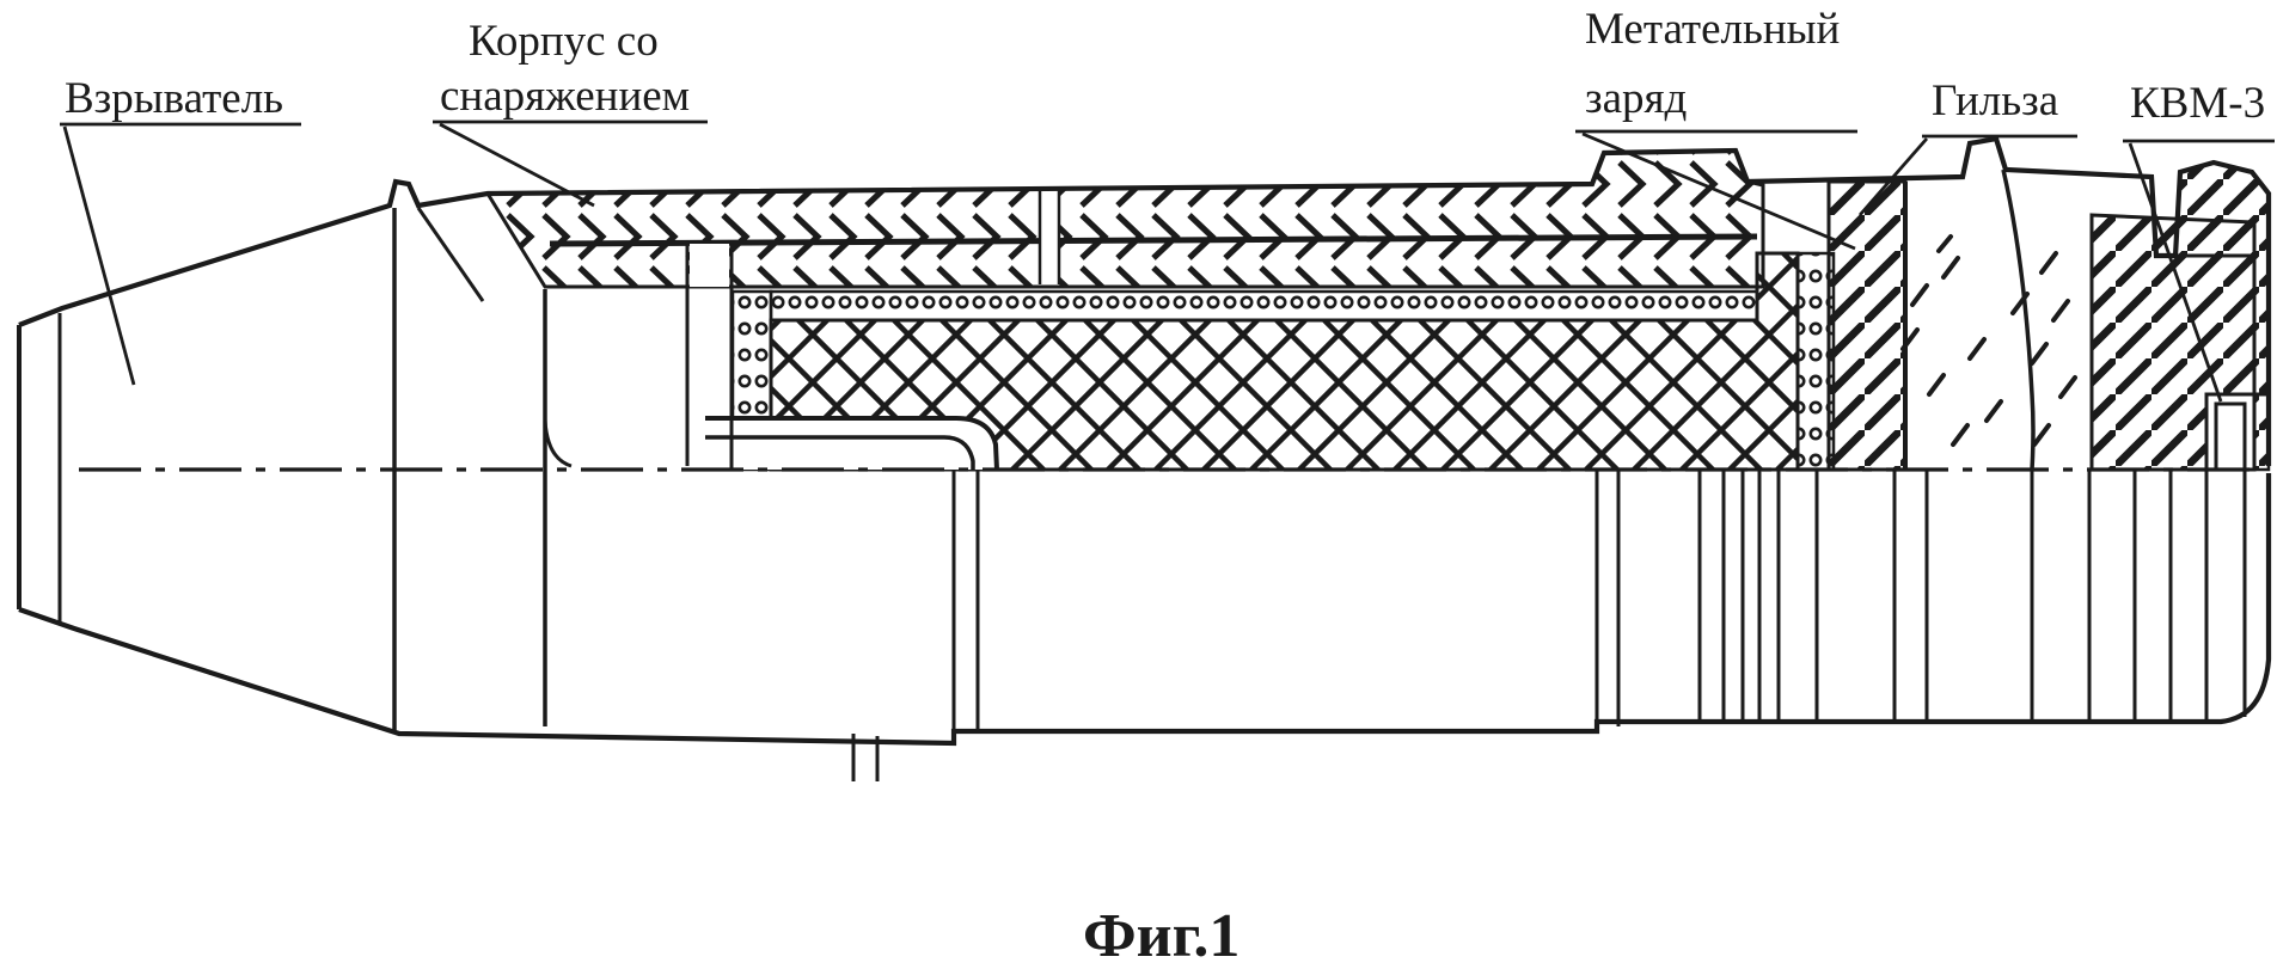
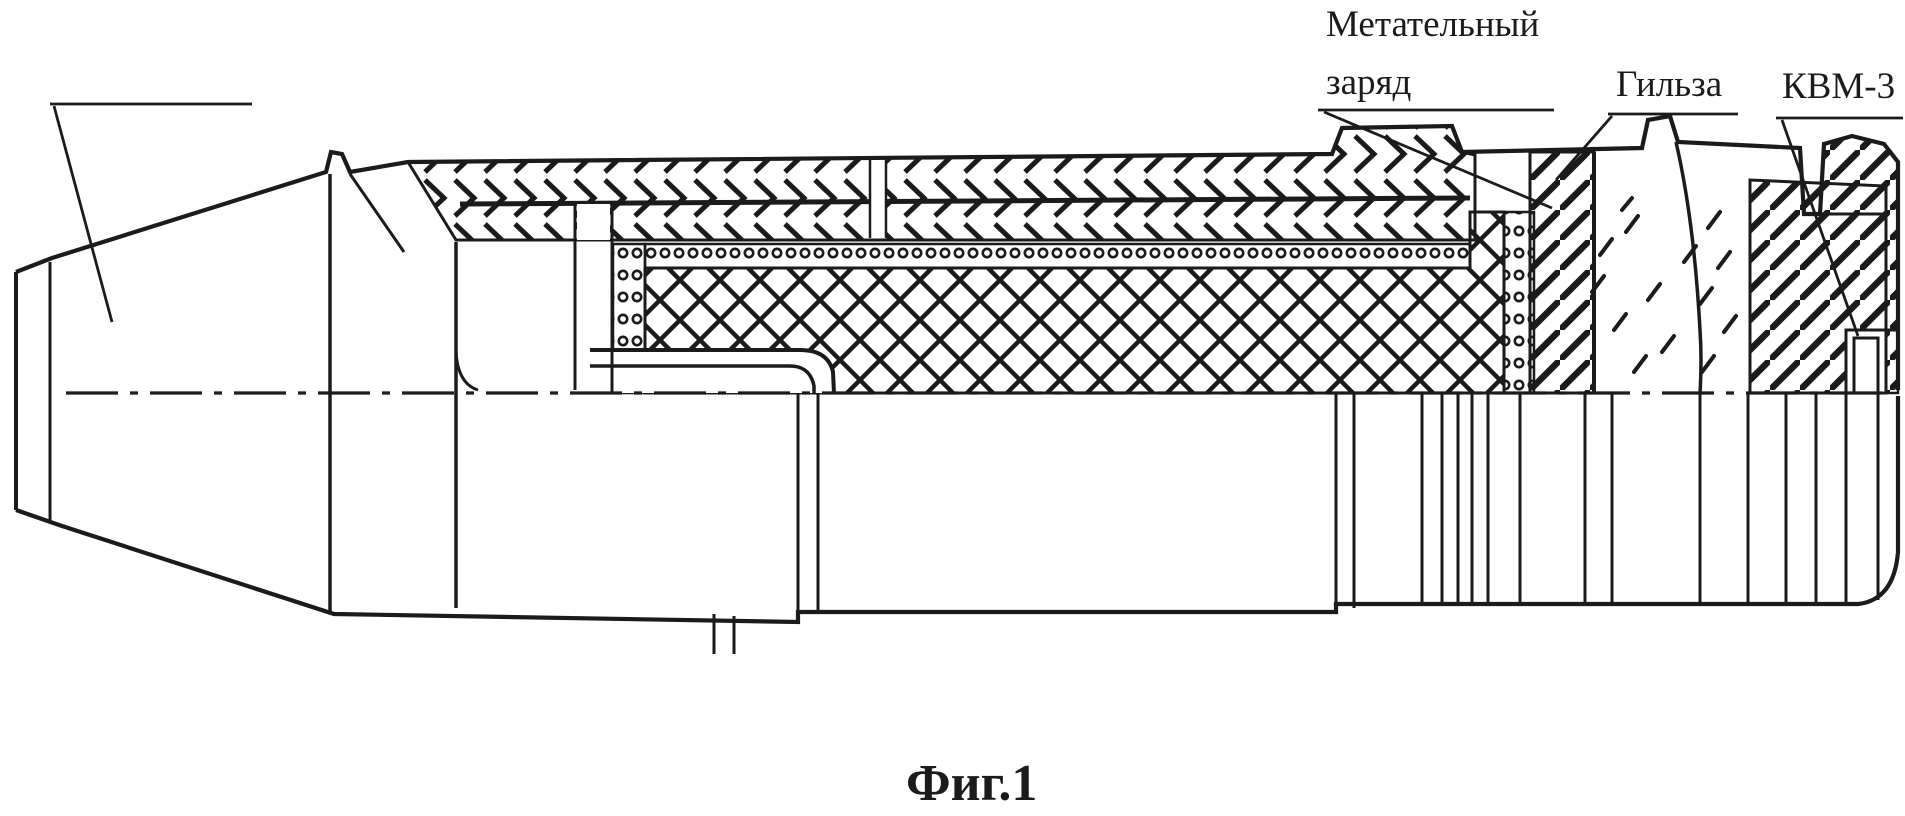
- Взрыватель
- Корпус со
- снаряжением
  Метательный
  заряд
  Гильза
  КВМ-3
  Фиг.1
